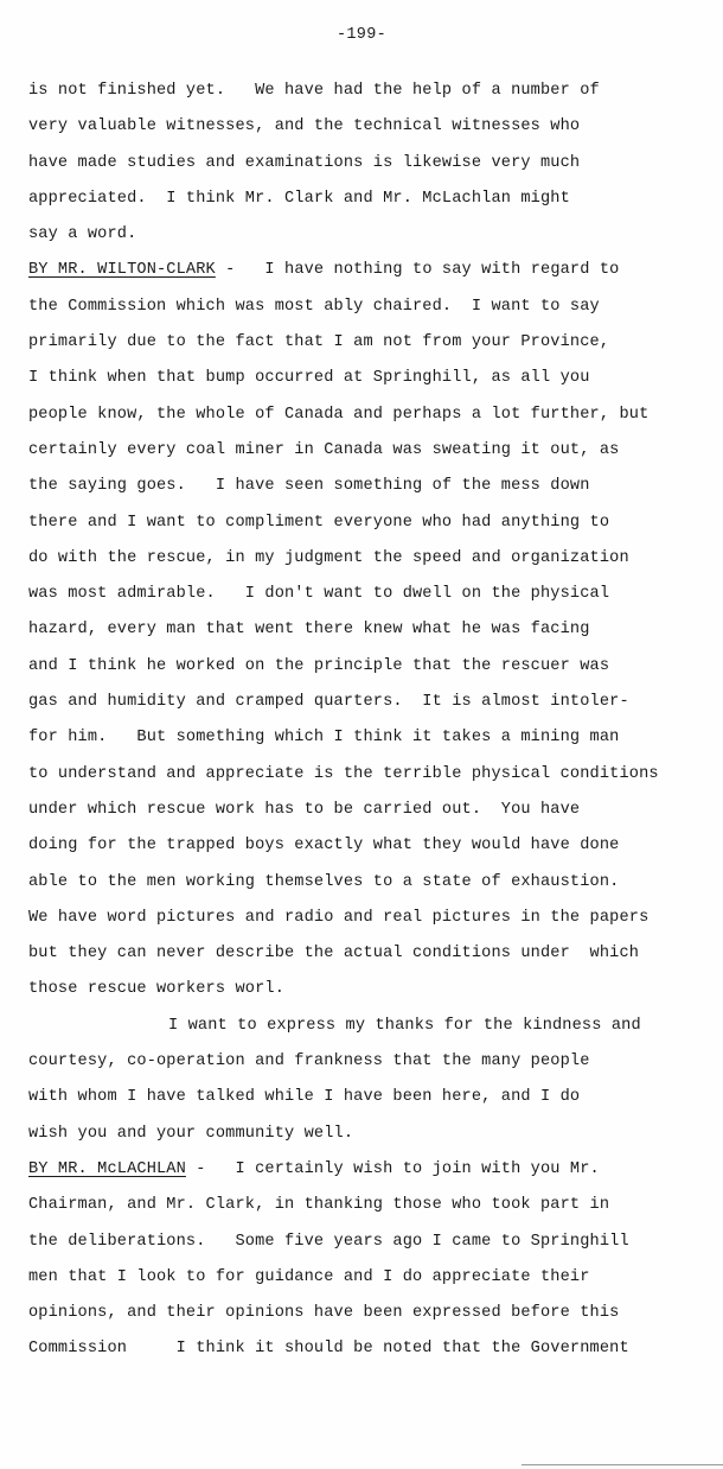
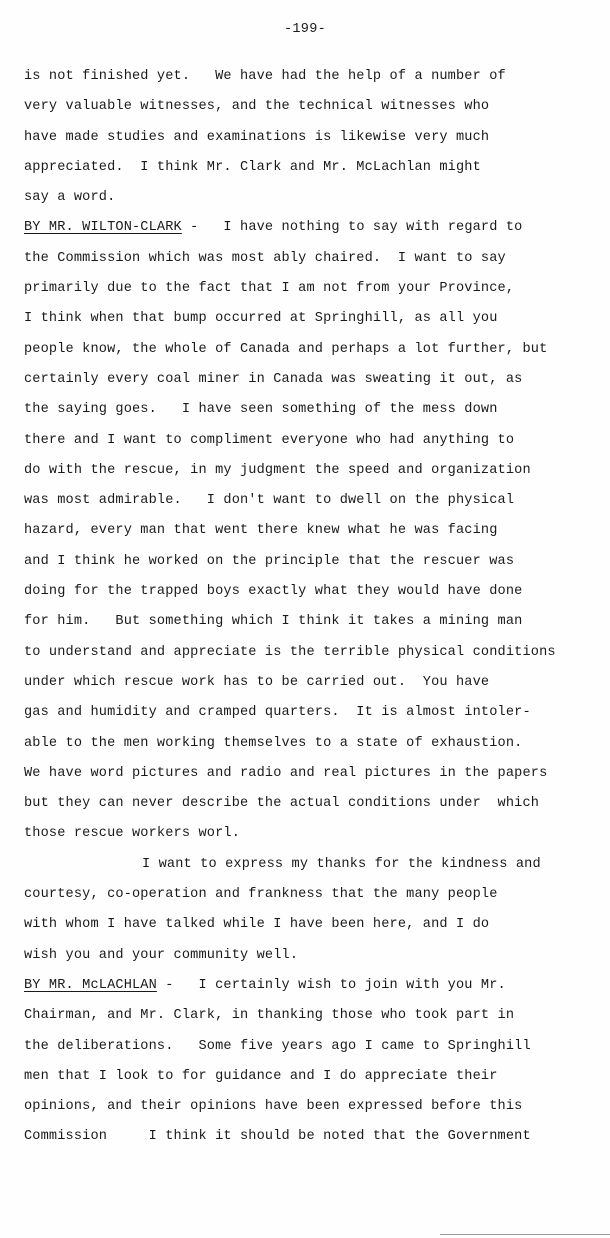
  -199-
  is not finished yet. We have had the help of a number of
  very valuable witnesses, and the technical witnesses who
  have made studies and examinations is likewise very much
  appreciated. I think Mr. Clark and Mr. McLachlan might
  say a word.
  BY MR. WILTON-CLARK - I have nothing to say with regard to
  the Commission which was most ably chaired. I want to say
  primarily due to the fact that I am not from your Province,
  I think when that bump occurred at Springhill, as all you
  people know, the whole of Canada and perhaps a lot further, but
  certainly every coal miner in Canada was sweating it out, as
  the saying goes. I have seen something of the mess down
  there and I want to compliment everyone who had anything to
  do with the rescue, in my judgment the speed and organization
  was most admirable. I don't want to dwell on the physical
  hazard, every man that went there knew what he was facing
  and I think he worked on the principle that the rescuer was
- gas and humidity and cramped quarters. It is almost intoler-
+ doing for the trapped boys exactly what they would have done
  for him. But something which I think it takes a mining man
  to understand and appreciate is the terrible physical conditions
  under which rescue work has to be carried out. You have
- doing for the trapped boys exactly what they would have done
+ gas and humidity and cramped quarters. It is almost intoler-
  able to the men working themselves to a state of exhaustion.
  We have word pictures and radio and real pictures in the papers
  but they can never describe the actual conditions under which
  those rescue workers worl.
  I want to express my thanks for the kindness and
  courtesy, co-operation and frankness that the many people
  with whom I have talked while I have been here, and I do
  wish you and your community well.
  BY MR. McLACHLAN - I certainly wish to join with you Mr.
  Chairman, and Mr. Clark, in thanking those who took part in
  the deliberations. Some five years ago I came to Springhill
  men that I look to for guidance and I do appreciate their
  opinions, and their opinions have been expressed before this
  Commission I think it should be noted that the Government
